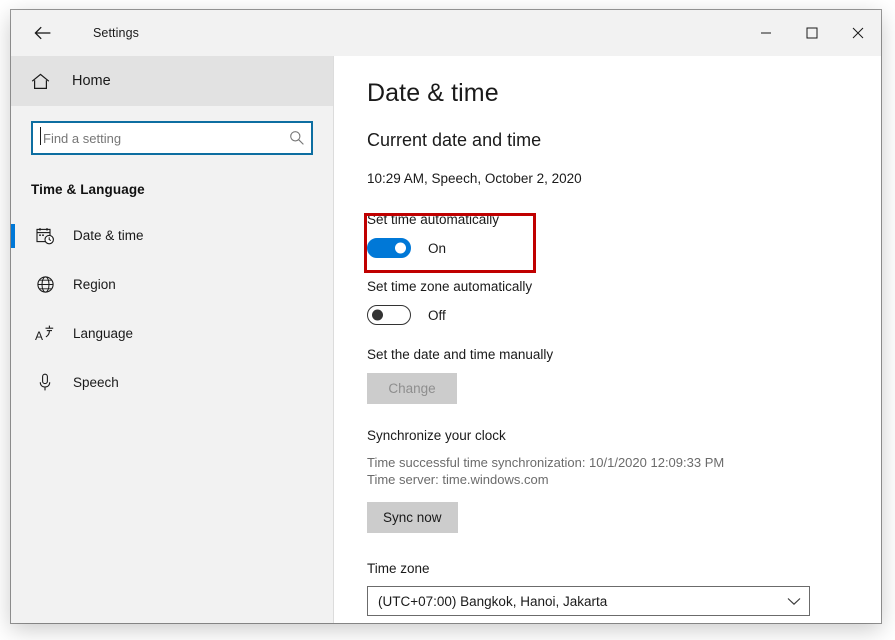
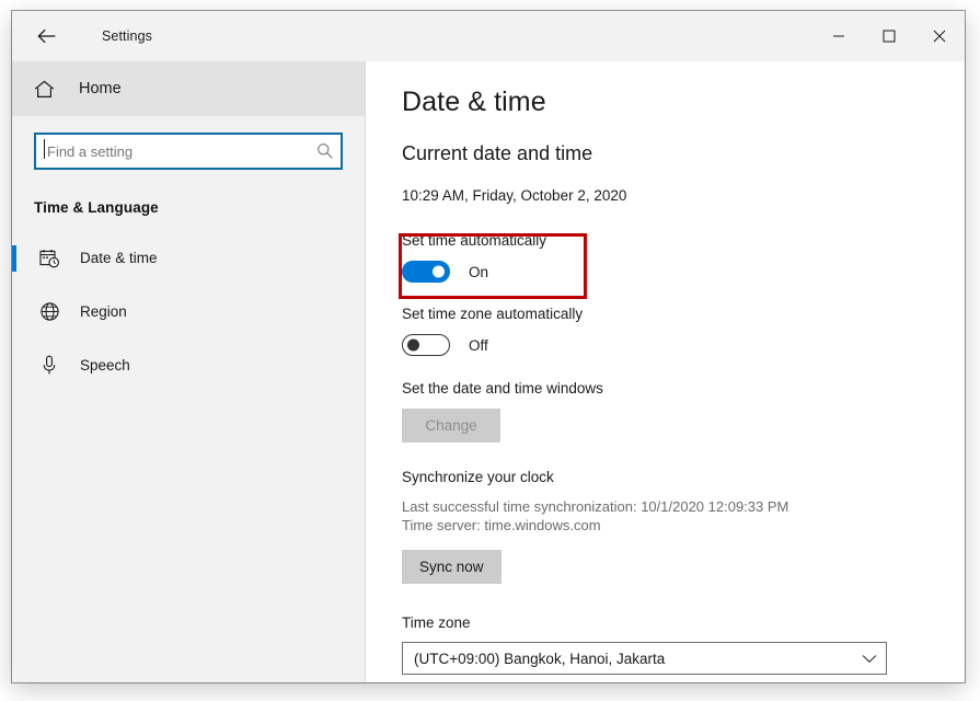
  Settings
  Home
  Find a setting
  Time & Language
  Date & time
  Region
- A
- Language
  Speech
  Date & time
  Current date and time
- 10:29 AM, Speech, October 2, 2020
+ 10:29 AM, Friday, October 2, 2020
  Set time automatically
  On
  Set time zone automatically
  Off
- Set the date and time manually
+ Set the date and time windows
  Change
  Synchronize your clock
- Time successful time synchronization: 10/1/2020 12:09:33 PM
+ Last successful time synchronization: 10/1/2020 12:09:33 PM
  Time server: time.windows.com
  Sync now
  Time zone
- (UTC+07:00) Bangkok, Hanoi, Jakarta
+ (UTC+09:00) Bangkok, Hanoi, Jakarta
